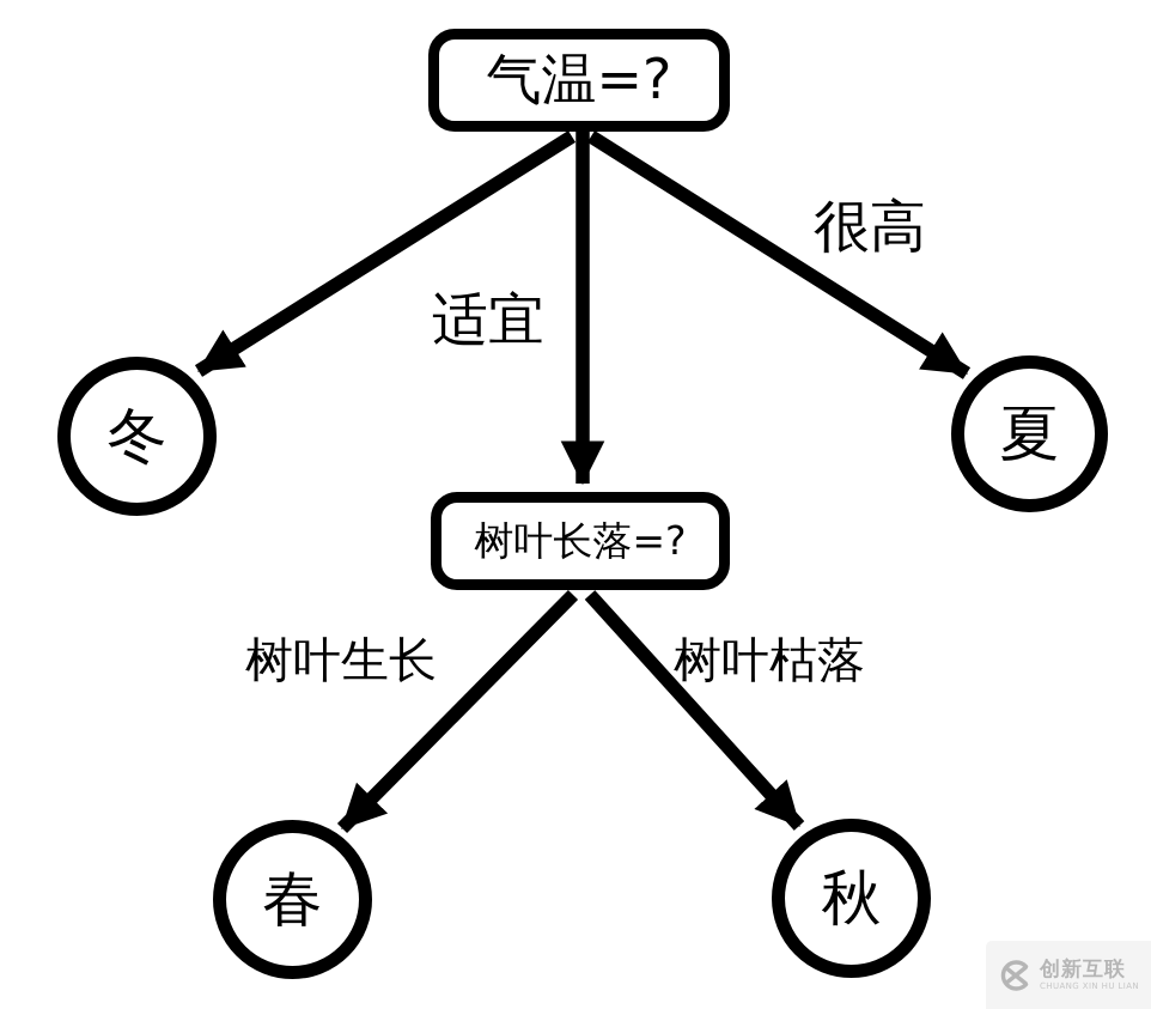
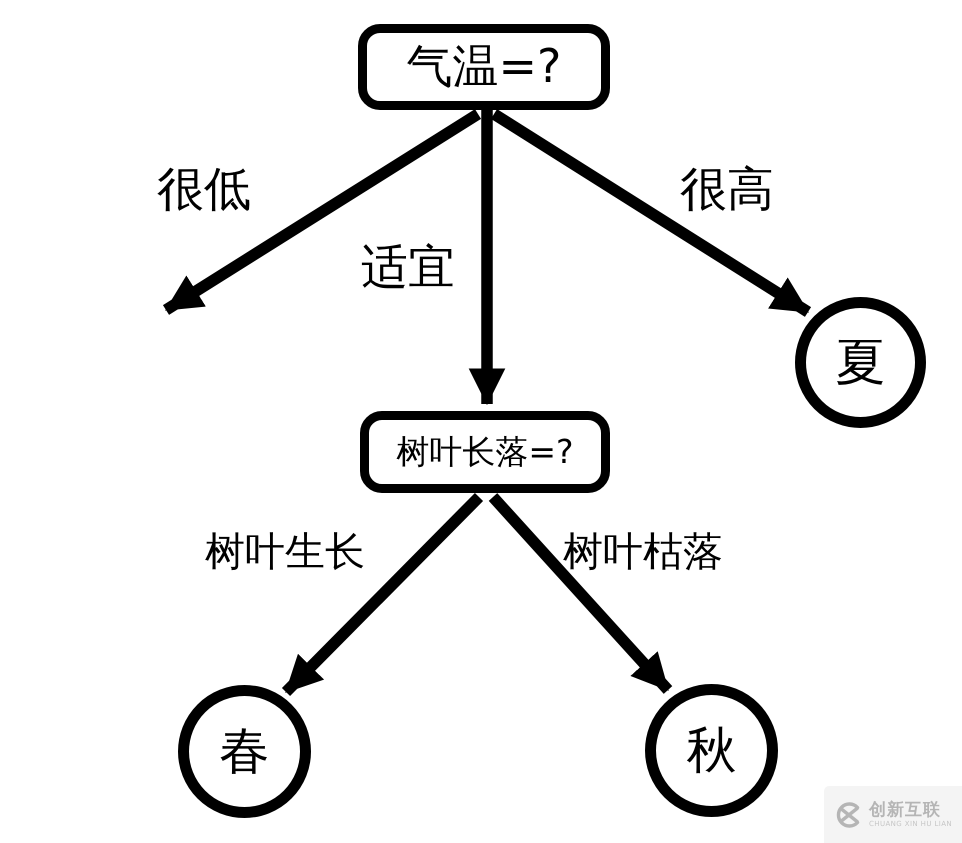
  气温=?
+ 很低
  适宜
  很高
- 冬
  夏
  树叶长落=?
  树叶生长
  树叶枯落
  春
  秋
  创新互联
  CHUANG XIN HU LIAN
